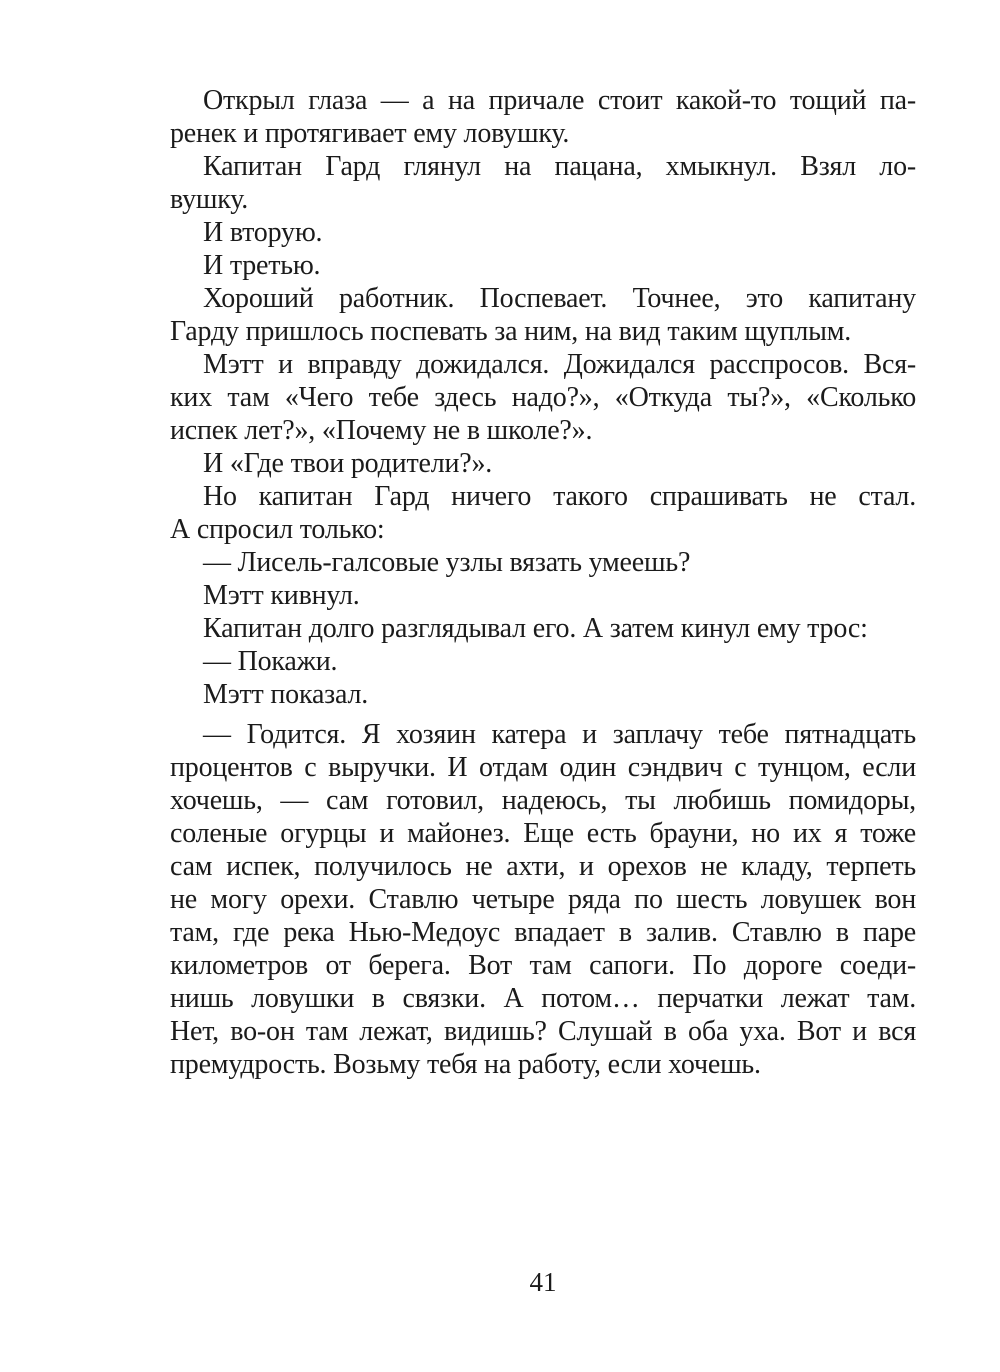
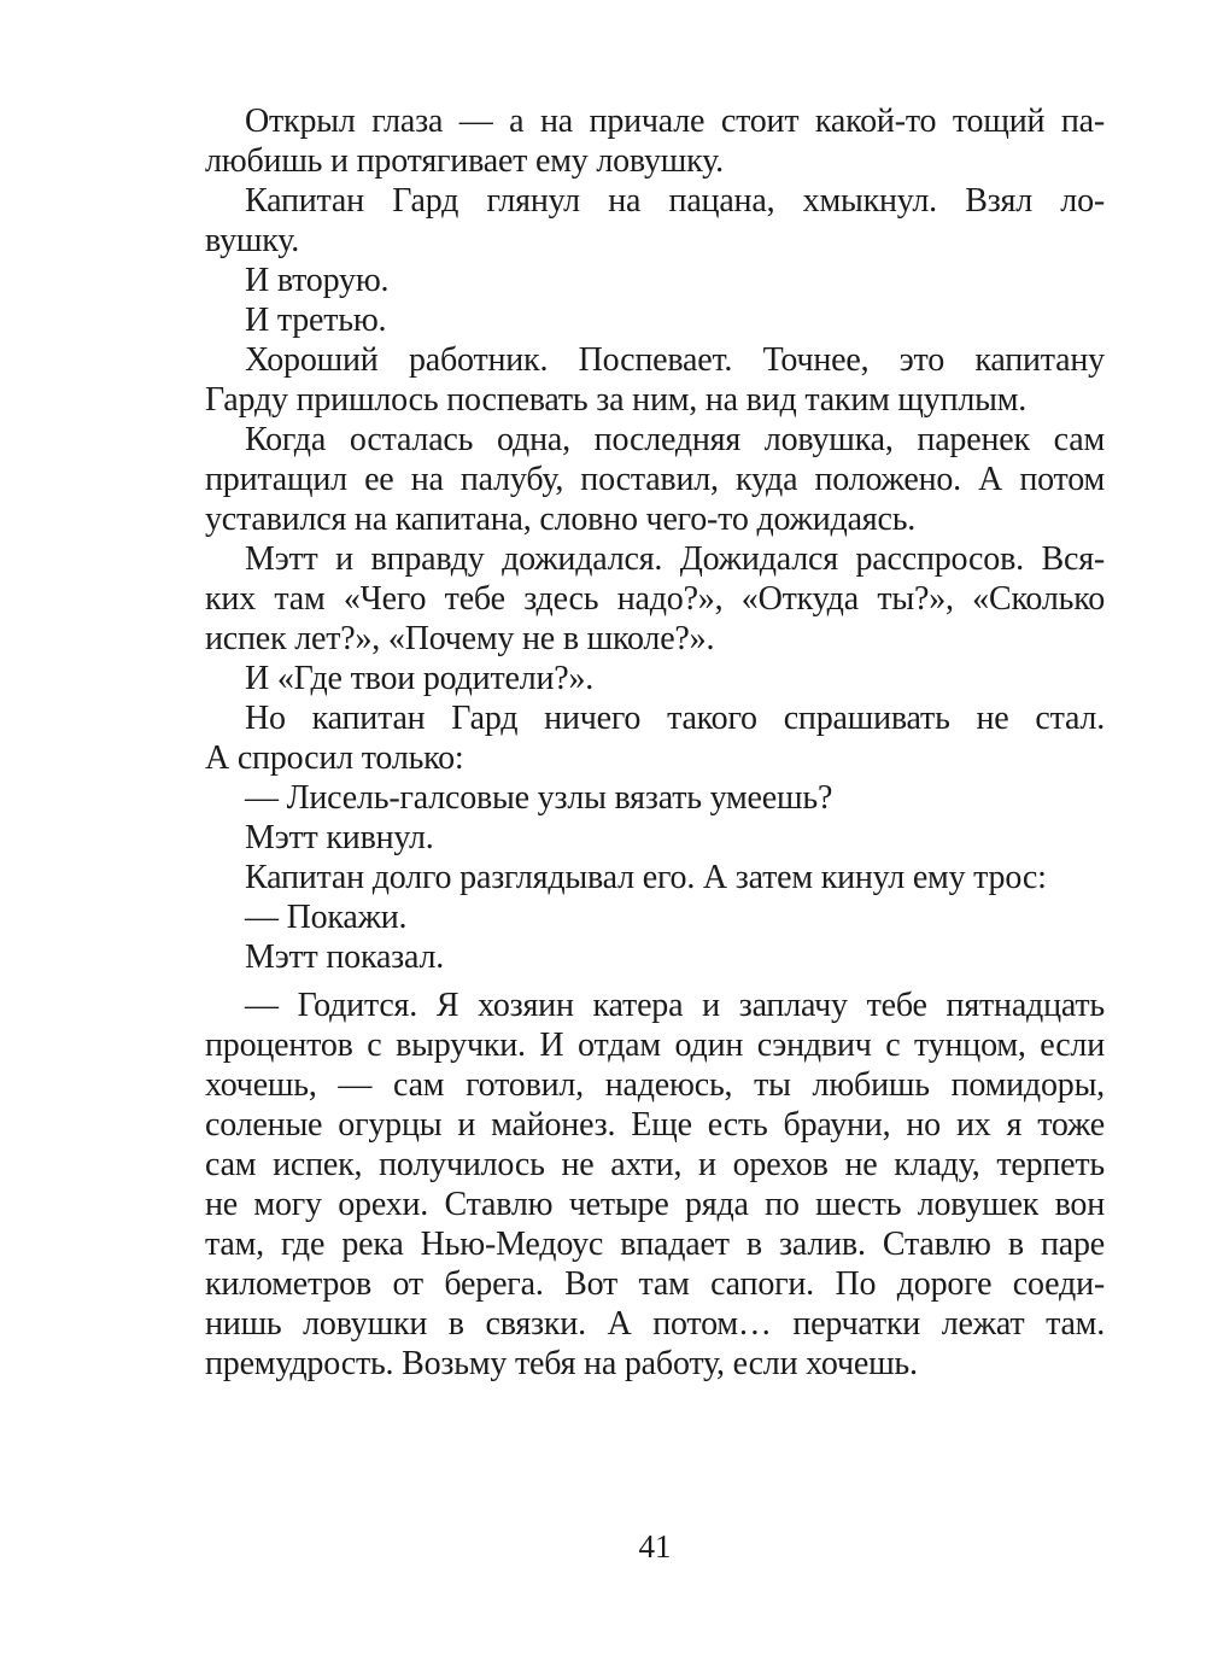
  Открыл глаза — а на причале стоит какой-то тощий па-
- ренек и протягивает ему ловушку.
+ любишь и протягивает ему ловушку.
  Капитан Гард глянул на пацана, хмыкнул. Взял ло-
  вушку.
  И вторую.
  И третью.
  Хороший работник. Поспевает. Точнее, это капитану
  Гарду пришлось поспевать за ним, на вид таким щуплым.
+ Когда осталась одна, последняя ловушка, паренек сам
+ притащил ее на палубу, поставил, куда положено. А потом
+ уставился на капитана, словно чего-то дожидаясь.
  Мэтт и вправду дожидался. Дожидался расспросов. Вся-
  ких там «Чего тебе здесь надо?», «Откуда ты?», «Сколько
  испек лет?», «Почему не в школе?».
  И «Где твои родители?».
  Но капитан Гард ничего такого спрашивать не стал.
  А спросил только:
  — Лисель-галсовые узлы вязать умеешь?
  Мэтт кивнул.
  Капитан долго разглядывал его. А затем кинул ему трос:
  — Покажи.
  Мэтт показал.
  — Годится. Я хозяин катера и заплачу тебе пятнадцать
  процентов с выручки. И отдам один сэндвич с тунцом, если
  хочешь, — сам готовил, надеюсь, ты любишь помидоры,
  соленые огурцы и майонез. Еще есть брауни, но их я тоже
  сам испек, получилось не ахти, и орехов не кладу, терпеть
  не могу орехи. Ставлю четыре ряда по шесть ловушек вон
  там, где река Нью-Медоус впадает в залив. Ставлю в паре
  километров от берега. Вот там сапоги. По дороге соеди-
  нишь ловушки в связки. А потом… перчатки лежат там.
- Нет, во-он там лежат, видишь? Слушай в оба уха. Вот и вся
  премудрость. Возьму тебя на работу, если хочешь.
  41
